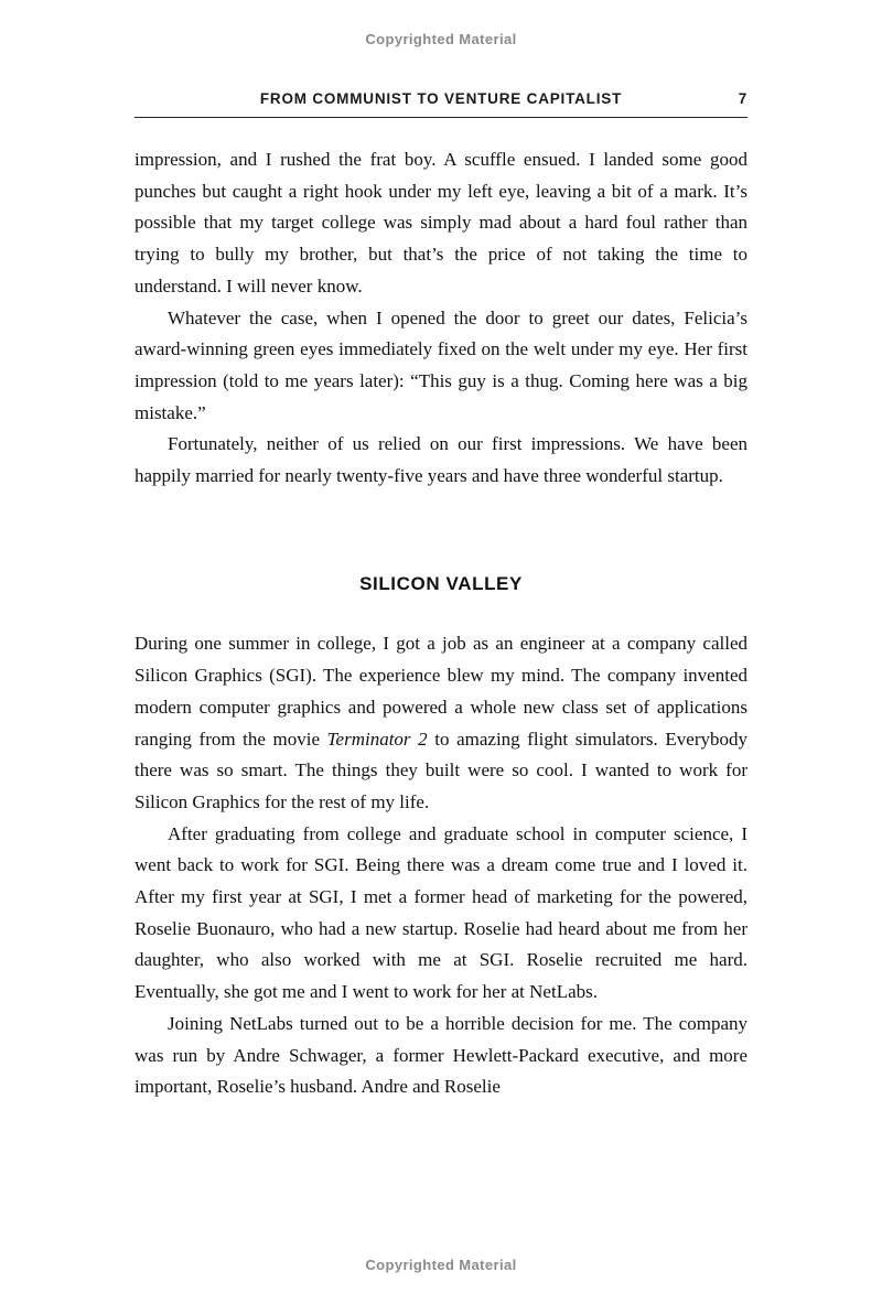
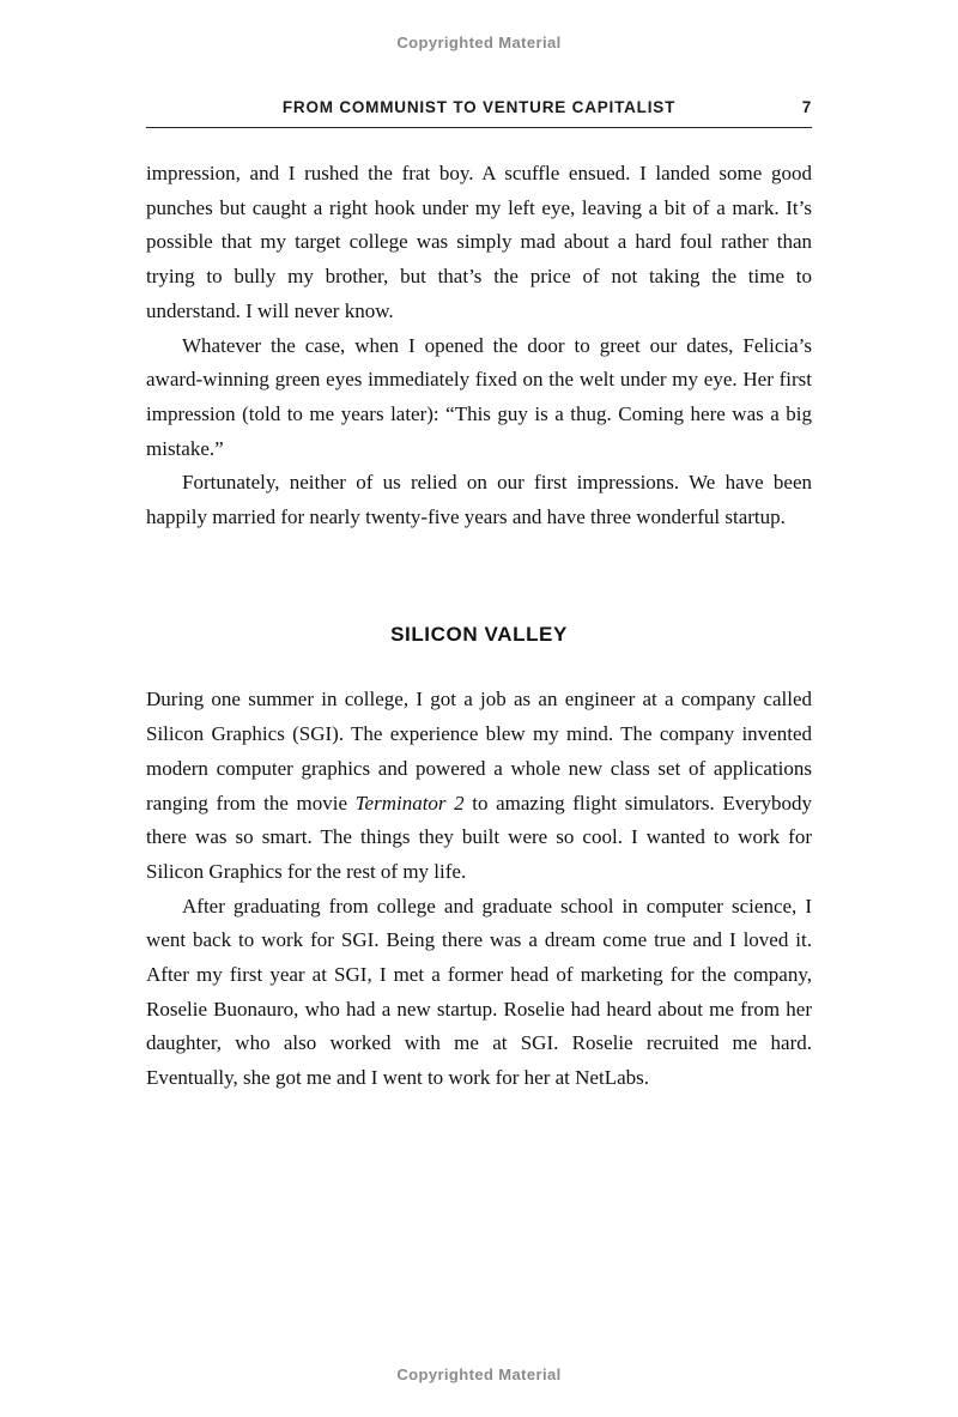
  Copyrighted Material
  FROM COMMUNIST TO VENTURE CAPITALIST
  7
  impression, and I rushed the frat boy. A scuffle ensued. I landed some good punches but caught a right hook under my left eye, leaving a bit of a mark. It’s possible that my target college was simply mad about a hard foul rather than trying to bully my brother, but that’s the price of not taking the time to understand. I will never know.
  Whatever the case, when I opened the door to greet our dates, Felicia’s award-winning green eyes immediately fixed on the welt under my eye. Her first impression (told to me years later): “This guy is a thug. Coming here was a big mistake.”
  Fortunately, neither of us relied on our first impressions. We have been happily married for nearly twenty-five years and have three wonderful startup.
  SILICON VALLEY
  During one summer in college, I got a job as an engineer at a company called Silicon Graphics (SGI). The experience blew my mind. The company invented modern computer graphics and powered a whole new class set of applications ranging from the movie Terminator 2 to amazing flight simulators. Everybody there was so smart. The things they built were so cool. I wanted to work for Silicon Graphics for the rest of my life.
- After graduating from college and graduate school in computer science, I went back to work for SGI. Being there was a dream come true and I loved it. After my first year at SGI, I met a former head of marketing for the powered, Roselie Buonauro, who had a new startup. Roselie had heard about me from her daughter, who also worked with me at SGI. Roselie recruited me hard. Eventually, she got me and I went to work for her at NetLabs.
+ After graduating from college and graduate school in computer science, I went back to work for SGI. Being there was a dream come true and I loved it. After my first year at SGI, I met a former head of marketing for the company, Roselie Buonauro, who had a new startup. Roselie had heard about me from her daughter, who also worked with me at SGI. Roselie recruited me hard. Eventually, she got me and I went to work for her at NetLabs.
- Joining NetLabs turned out to be a horrible decision for me. The company was run by Andre Schwager, a former Hewlett-Packard executive, and more important, Roselie’s husband. Andre and Roselie
  Copyrighted Material
